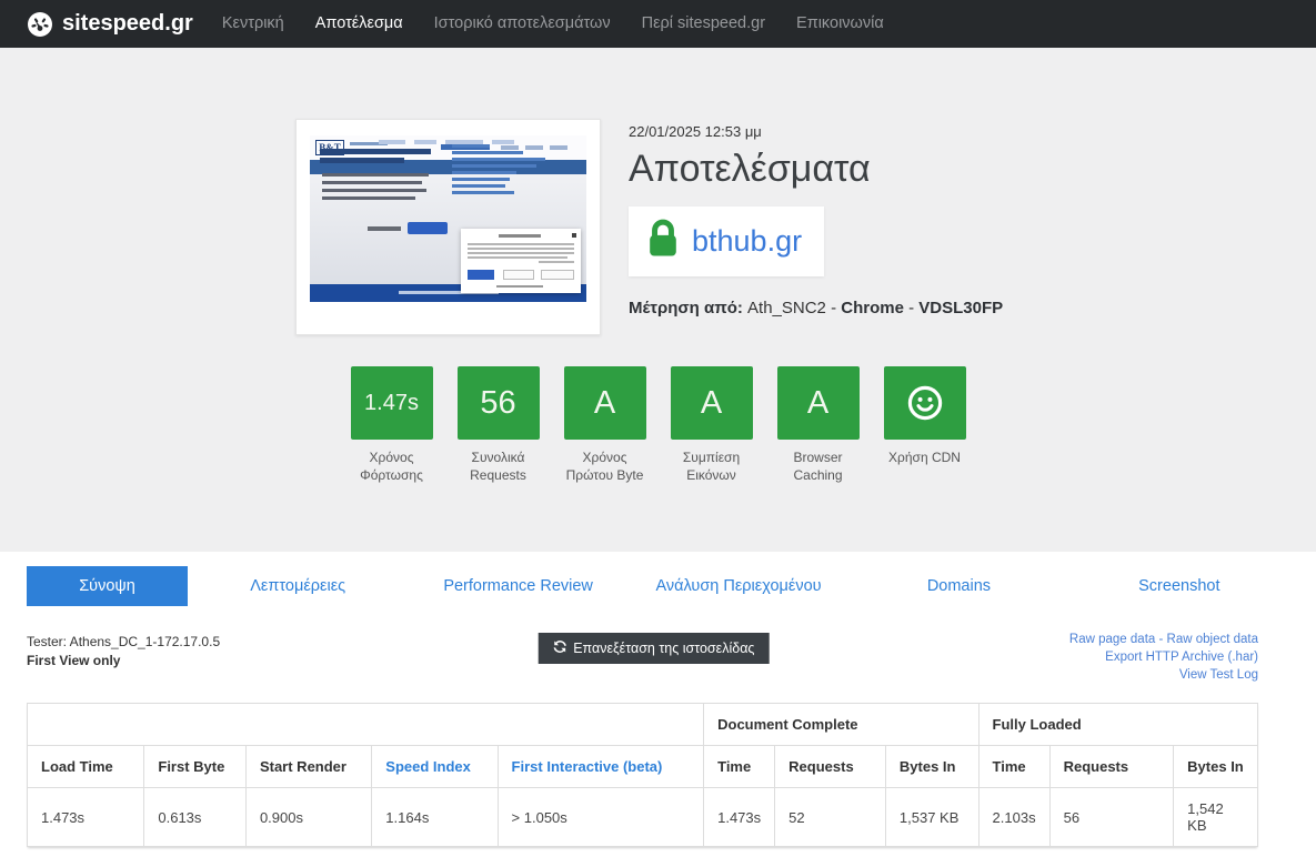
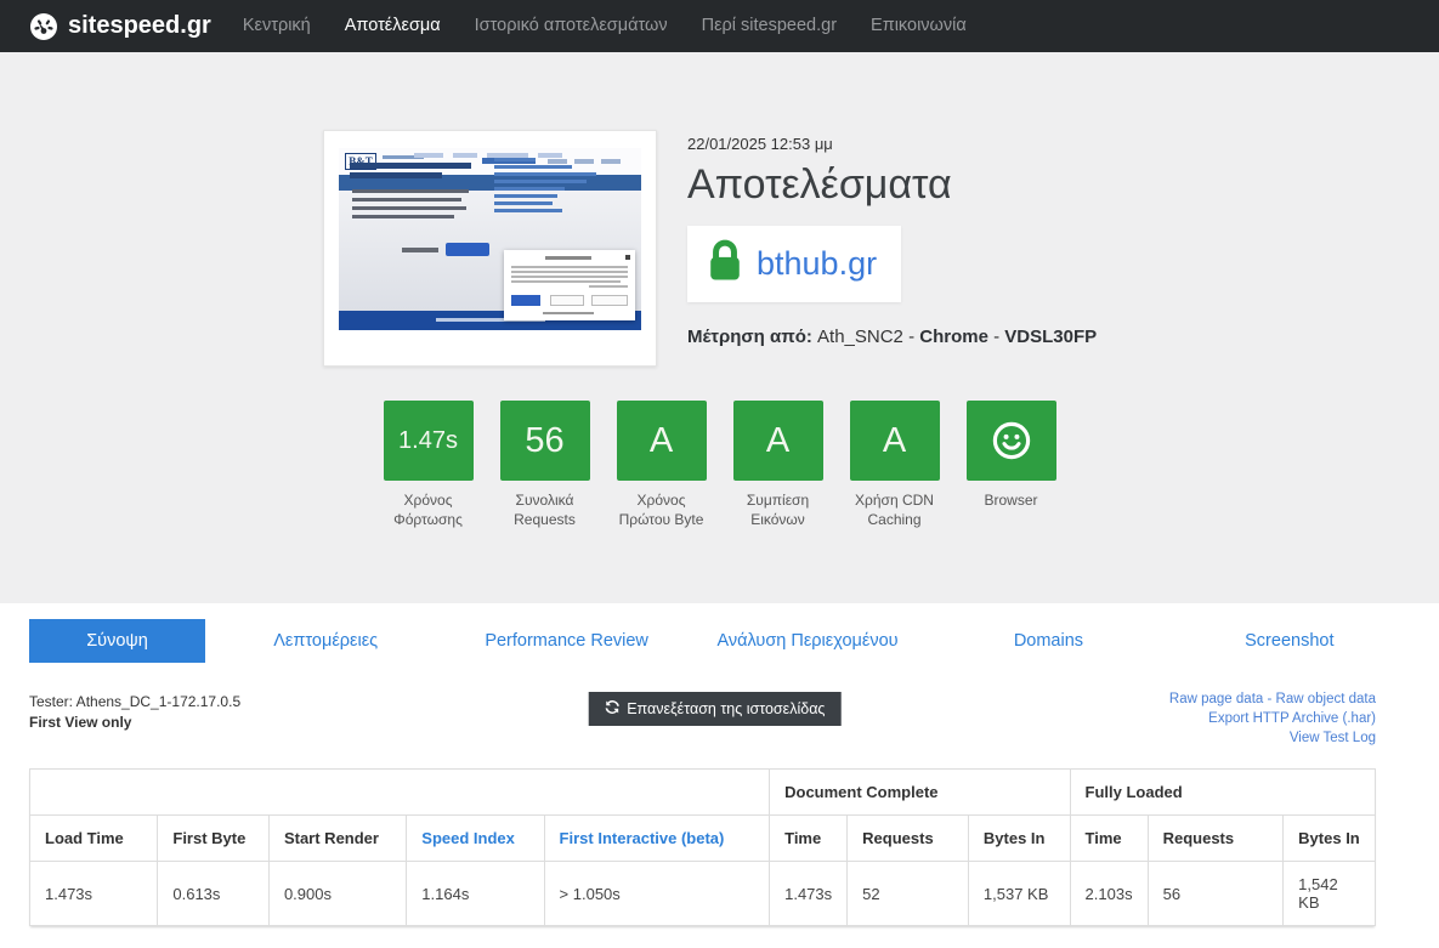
  sitespeed.gr
  Κεντρική
  Αποτέλεσμα
  Ιστορικό αποτελεσμάτων
  Περί sitespeed.gr
  Επικοινωνία
  B&T
  22/01/2025 12:53 μμ
  Αποτελέσματα
  bthub.gr
  Μέτρηση από: Ath_SNC2 - Chrome - VDSL30FP
  1.47s
  Χρόνος
  Φόρτωσης
  56
  Συνολικά
  Requests
  A
  Χρόνος
  Πρώτου Byte
  A
  Συμπίεση
  Εικόνων
  A
- Browser
+ Χρήση CDN
  Caching
- Χρήση CDN
+ Browser
  Σύνοψη
  Λεπτομέρειες
  Performance Review
  Ανάλυση Περιεχομένου
  Domains
  Screenshot
  Tester: Athens_DC_1-172.17.0.5
  First View only
  Επανεξέταση της ιστοσελίδας
  Raw page data - Raw object data
  Export HTTP Archive (.har)
  View Test Log
  	Document Complete	Fully Loaded
  Load Time	First Byte	Start Render	Speed Index	First Interactive (beta)	Time	Requests	Bytes In	Time	Requests	Bytes In
  1.473s	0.613s	0.900s	1.164s	> 1.050s	1.473s	52	1,537 KB	2.103s	56	1,542 KB
